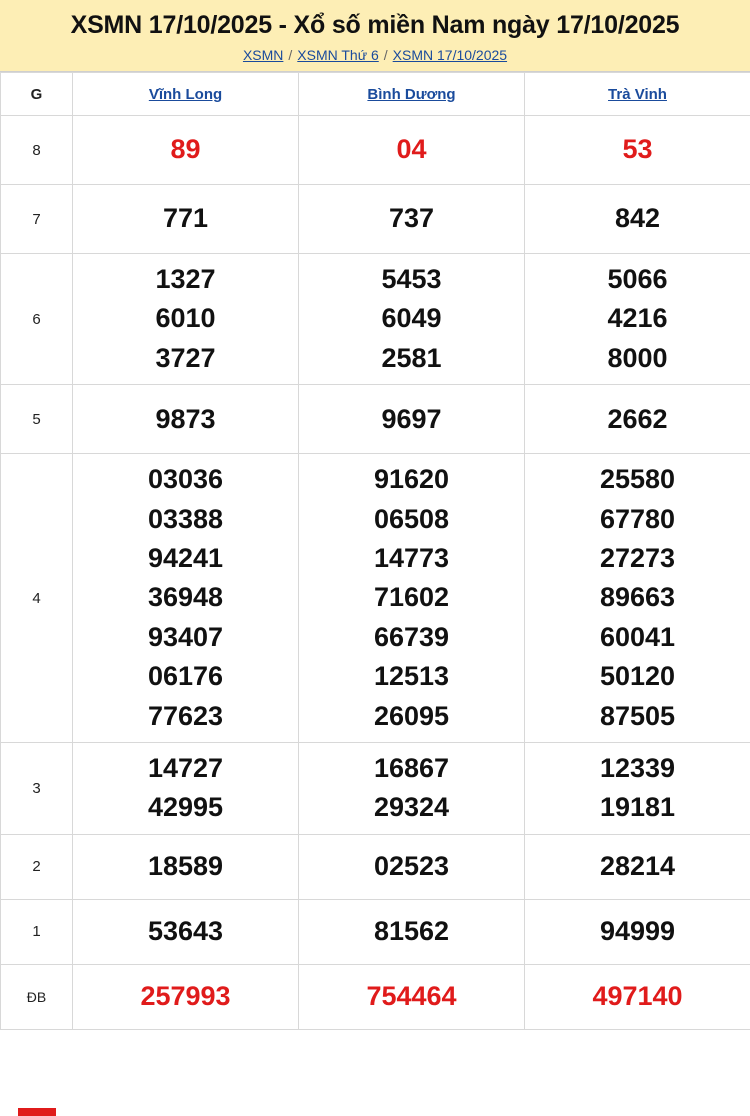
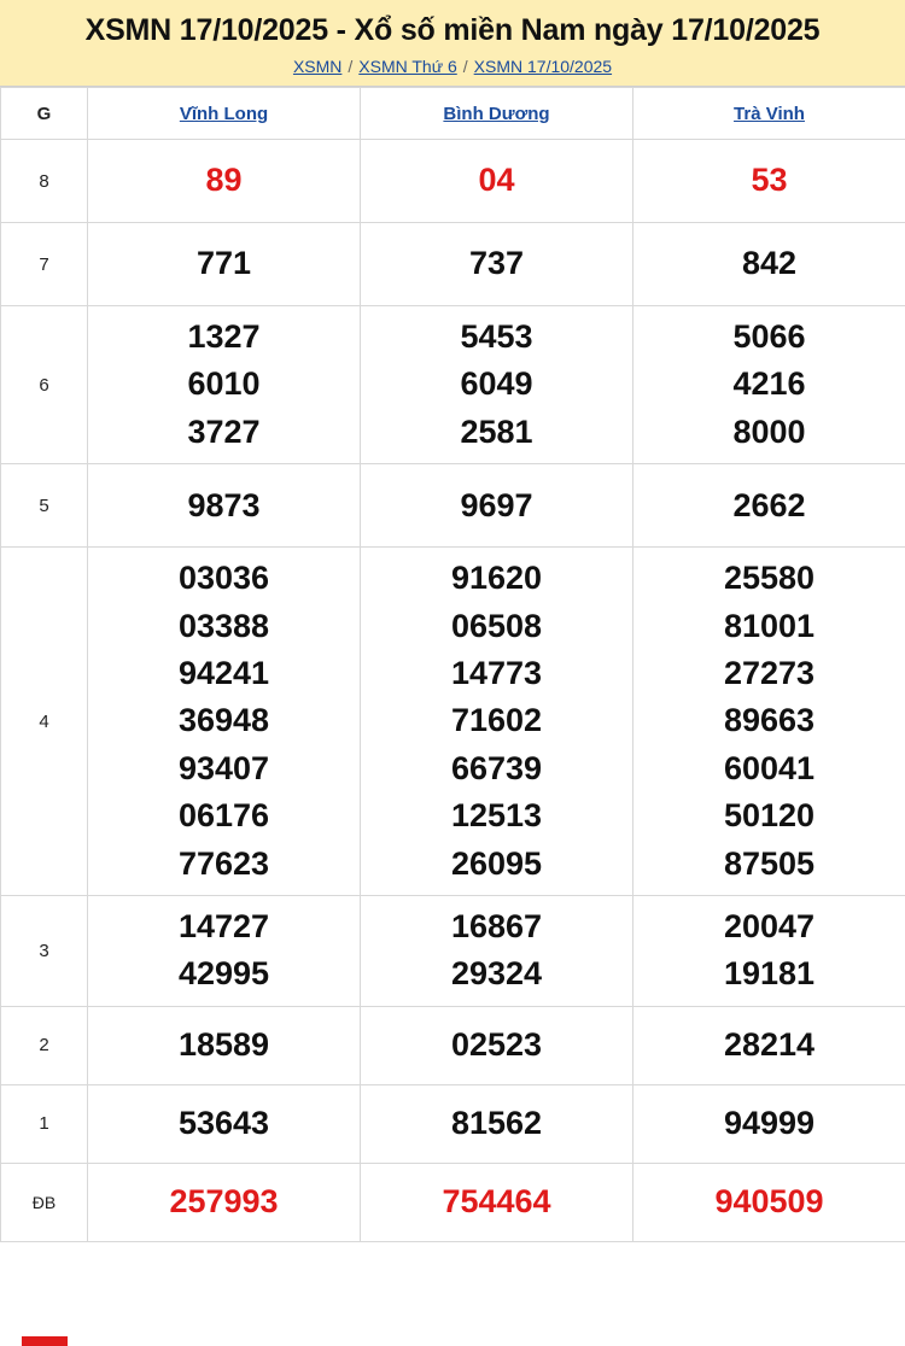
  XSMN 17/10/2025 - Xổ số miền Nam ngày 17/10/2025
  XSMN
  /
  XSMN Thứ 6
  /
  XSMN 17/10/2025
  G	Vĩnh Long	Bình Dương	Trà Vinh
  8	89	04	53
  7	771	737	842
  6	132760103727	545360492581	506642168000
  5	9873	9697	2662
- 4	03036033889424136948934070617677623	91620065081477371602667391251326095	25580677802727389663600415012087505
+ 4	03036033889424136948934070617677623	91620065081477371602667391251326095	25580810012727389663600415012087505
- 3	1472742995	1686729324	1233919181
+ 3	1472742995	1686729324	2004719181
  2	18589	02523	28214
  1	53643	81562	94999
- ĐB	257993	754464	497140
+ ĐB	257993	754464	940509
